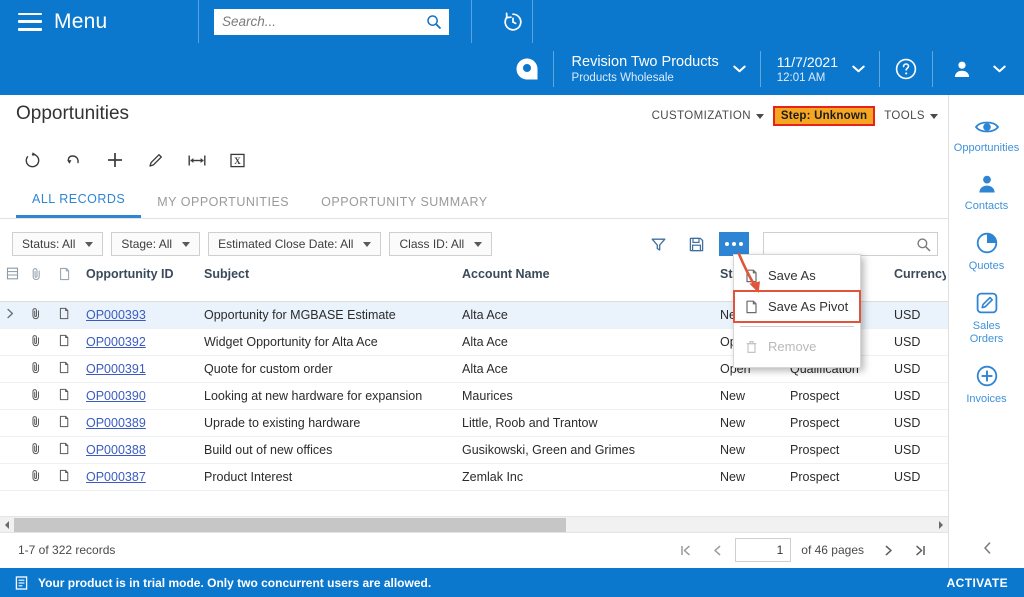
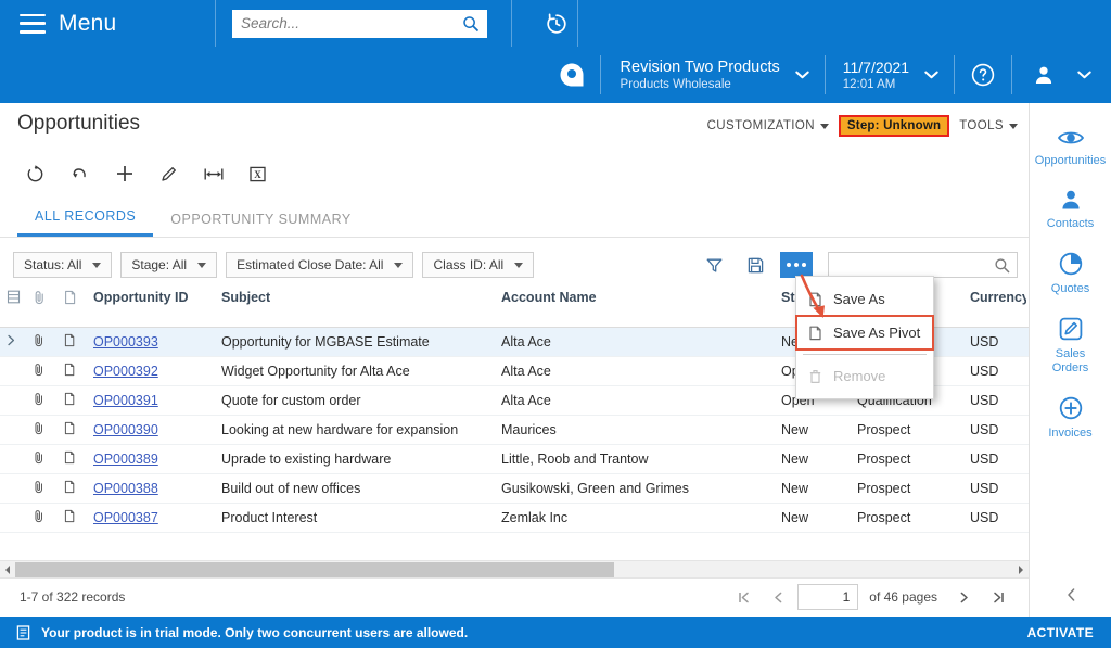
  Menu
  Search...
  Revision Two Products
  Products Wholesale
  11/7/2021
  12:01 AM
  Opportunities
  CUSTOMIZATION
  Step: Unknown
  TOOLS
  X
  ALL RECORDS
- MY OPPORTUNITIES
  OPPORTUNITY SUMMARY
  Status: All
  Stage: All
  Estimated Close Date: All
  Class ID: All
  Opportunity ID
  Subject
  Account Name
  Currency
  OP000393
  Opportunity for MGBASE Estimate
  Alta Ace
  USD
  OP000392
  Widget Opportunity for Alta Ace
  Alta Ace
  USD
  OP000391
  Quote for custom order
  Alta Ace
  Open
  Qualification
  USD
  OP000390
  Looking at new hardware for expansion
  Maurices
  New
  Prospect
  USD
  OP000389
  Uprade to existing hardware
  Little, Roob and Trantow
  New
  Prospect
  USD
  OP000388
  Build out of new offices
  Gusikowski, Green and Grimes
  New
  Prospect
  USD
  OP000387
  Product Interest
  Zemlak Inc
  New
  Prospect
  USD
  1-7 of 322 records
  1
  of 46 pages
  Opportunities
  Contacts
  Quotes
  Sales
  Orders
  Invoices
  Save As
  Save As Pivot
  Remove
  Your product is in trial mode. Only two concurrent users are allowed.
  ACTIVATE
